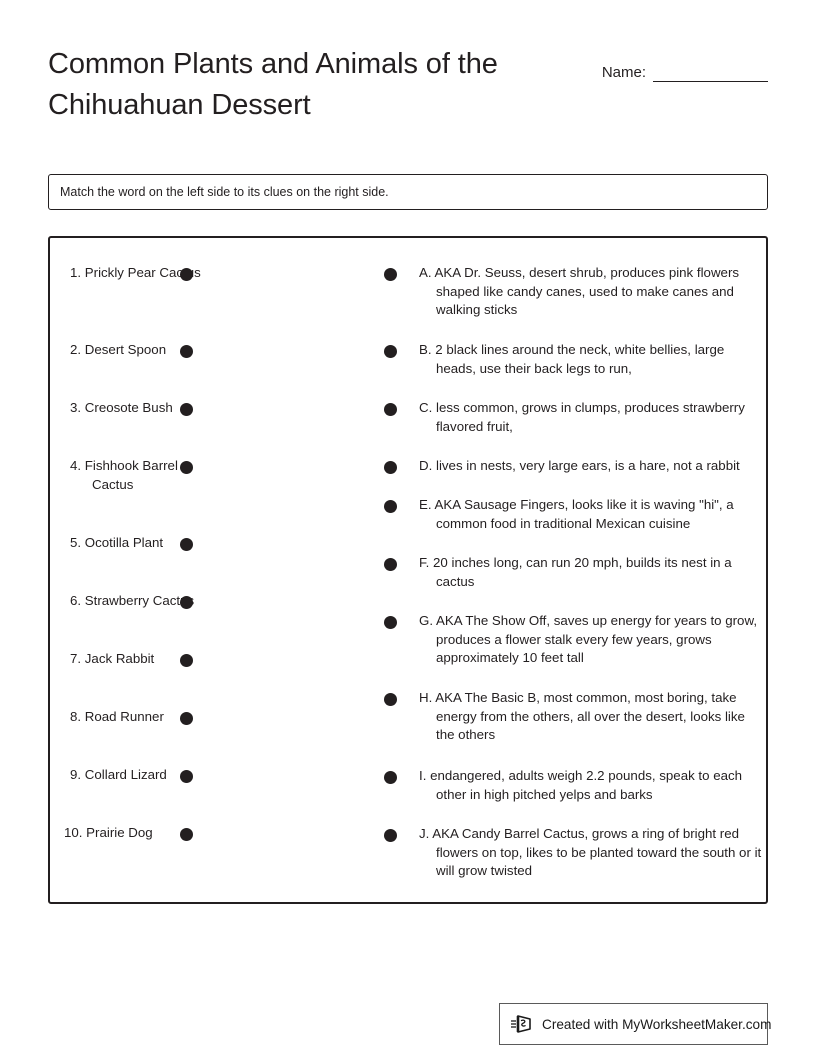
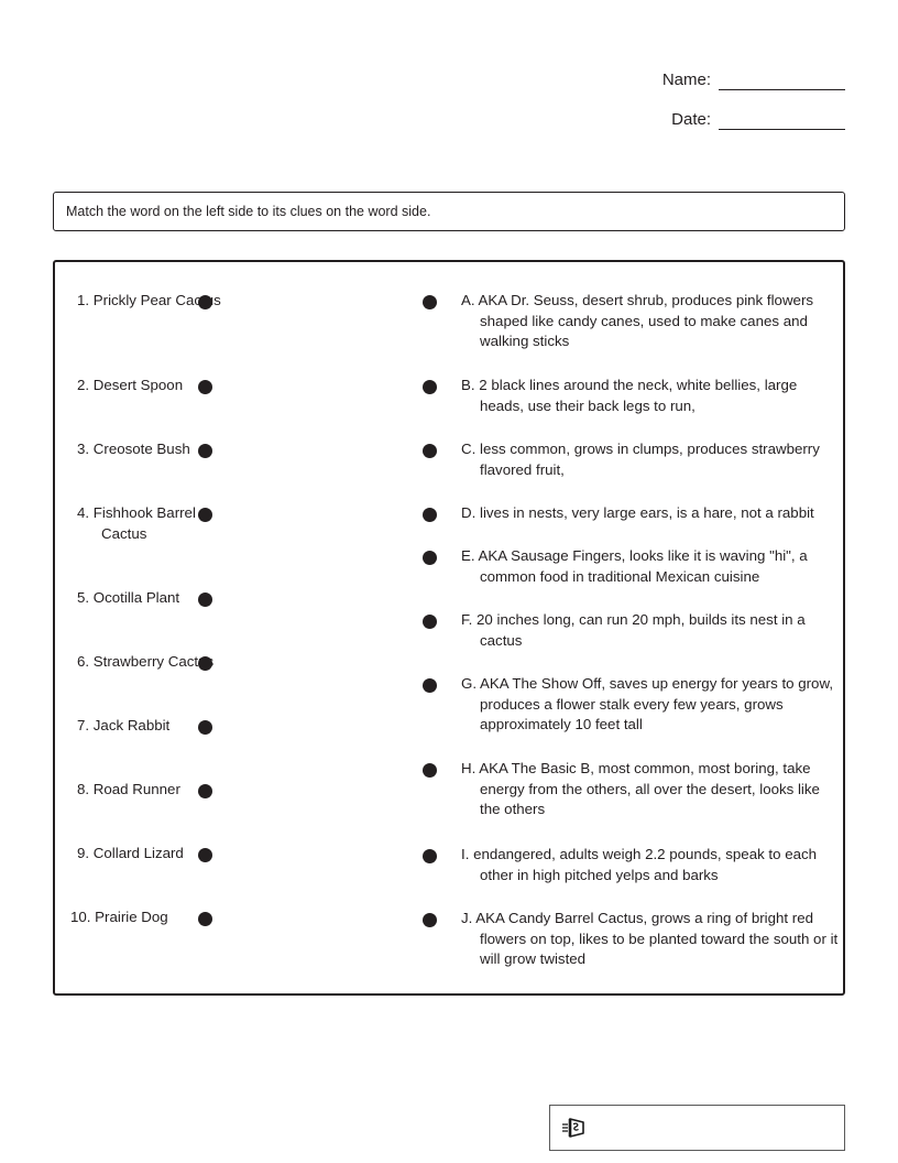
- Common Plants and Animals of the Chihuahuan Dessert
  Name:
+ Date:
- Match the word on the left side to its clues on the right side.
+ Match the word on the left side to its clues on the word side.
  1. Prickly Pear Cas
  2. Desert Spoon
  3. Creosote Bush
  4. Fishhook Barrel Cactus
  5. Ocotilla Plant
  6. Strawberry Cact
  7. Jack Rabbit
  8. Road Runner
  9. Collard Lizard
  10. Prairie Dog
  A. AKA Dr. Seuss, desert shrub, produces pink flowers shaped like candy canes, used to make canes and walking sticks
  B. 2 black lines around the neck, white bellies, large heads, use their back legs to run,
  C. less common, grows in clumps, produces strawberry flavored fruit,
  D. lives in nests, very large ears, is a hare, not a rabbit
  E. AKA Sausage Fingers, looks like it is waving "hi", a common food in traditional Mexican cuisine
  F. 20 inches long, can run 20 mph, builds its nest in a cactus
  G. AKA The Show Off, saves up energy for years to grow, produces a flower stalk every few years, grows approximately 10 feet tall
  H. AKA The Basic B, most common, most boring, take energy from the others, all over the desert, looks like the others
  I. endangered, adults weigh 2.2 pounds, speak to each other in high pitched yelps and barks
  J. AKA Candy Barrel Cactus, grows a ring of bright red flowers on top, likes to be planted toward the south or it will grow twisted
- Created with MyWorksheetMaker.com
